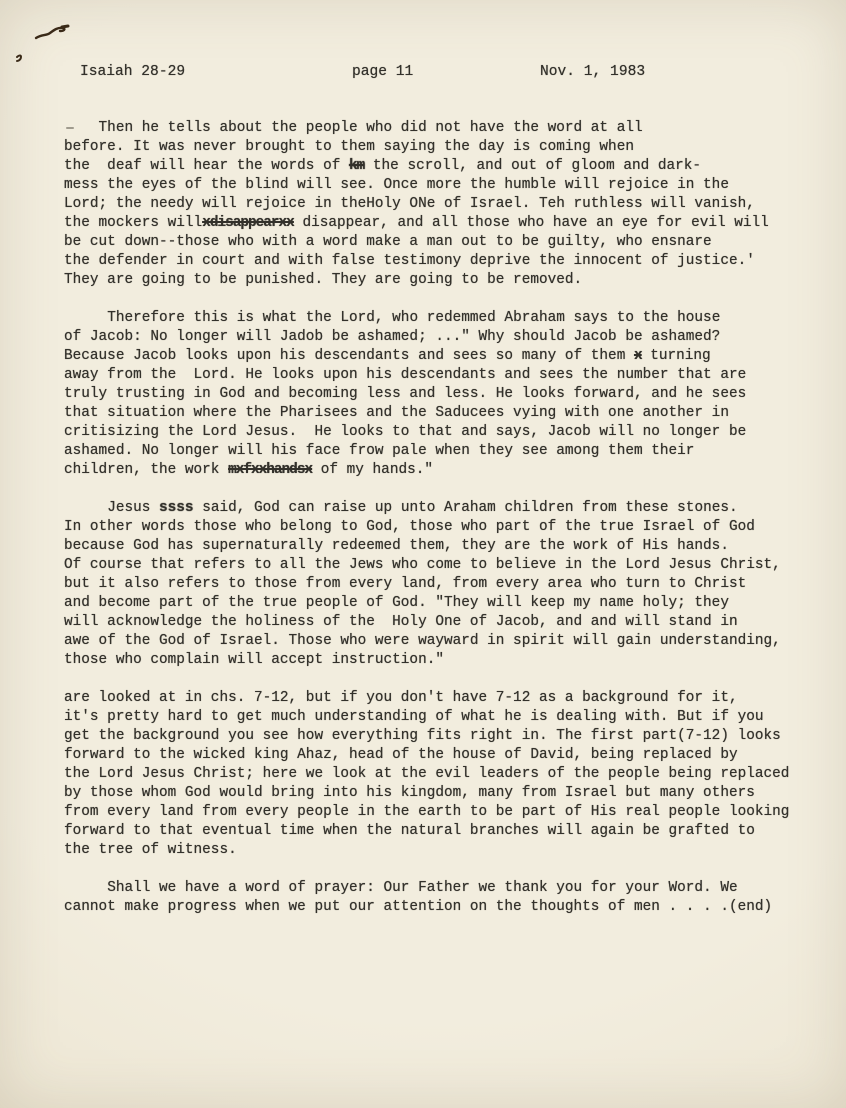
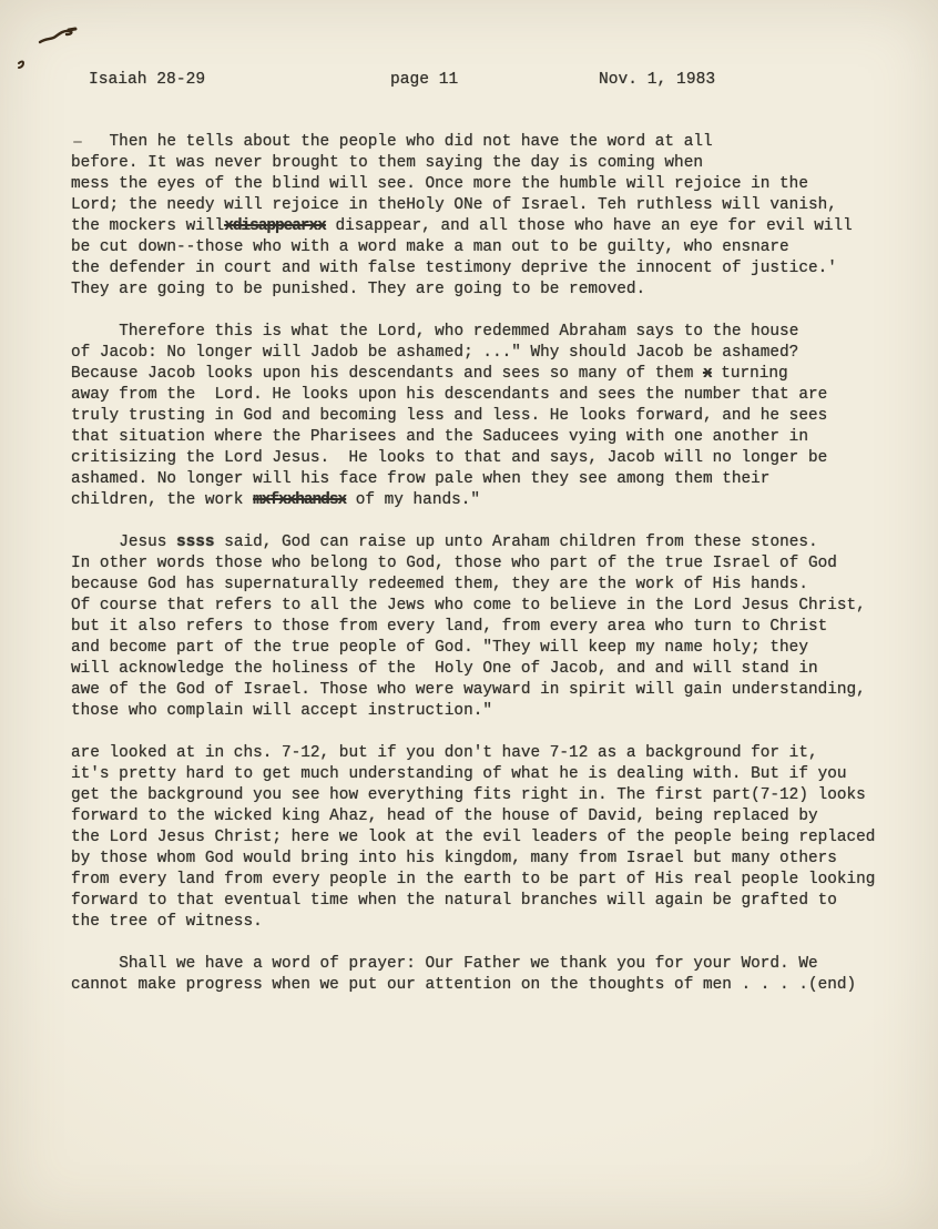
  Isaiah 28-29
  page 11
  Nov. 1, 1983
  Then he tells about the people who did not have the word at all
  before. It was never brought to them saying the day is coming when
- the deaf will hear the words of km the scroll, and out of gloom and dark-
  mess the eyes of the blind will see. Once more the humble will rejoice in the
  Lord; the needy will rejoice in theHoly ONe of Israel. Teh ruthless will vanish,
  the mockers willxdisappearxx disappear, and all those who have an eye for evil will
  be cut down--those who with a word make a man out to be guilty, who ensnare
  the defender in court and with false testimony deprive the innocent of justice.'
  They are going to be punished. They are going to be removed.
  Therefore this is what the Lord, who redemmed Abraham says to the house
  of Jacob: No longer will Jadob be ashamed; ..." Why should Jacob be ashamed?
  Because Jacob looks upon his descendants and sees so many of them x turning
  away from the Lord. He looks upon his descendants and sees the number that are
  truly trusting in God and becoming less and less. He looks forward, and he sees
  that situation where the Pharisees and the Saducees vying with one another in
  critisizing the Lord Jesus. He looks to that and says, Jacob will no longer be
  ashamed. No longer will his face frow pale when they see among them their
  children, the work mxfxxhandsx of my hands."
  Jesus ssss said, God can raise up unto Araham children from these stones.
  In other words those who belong to God, those who part of the true Israel of God
  because God has supernaturally redeemed them, they are the work of His hands.
  Of course that refers to all the Jews who come to believe in the Lord Jesus Christ,
  but it also refers to those from every land, from every area who turn to Christ
  and become part of the true people of God. "They will keep my name holy; they
  will acknowledge the holiness of the Holy One of Jacob, and and will stand in
  awe of the God of Israel. Those who were wayward in spirit will gain understanding,
  those who complain will accept instruction."
  are looked at in chs. 7-12, but if you don't have 7-12 as a background for it,
  it's pretty hard to get much understanding of what he is dealing with. But if you
  get the background you see how everything fits right in. The first part(7-12) looks
  forward to the wicked king Ahaz, head of the house of David, being replaced by
  the Lord Jesus Christ; here we look at the evil leaders of the people being replaced
  by those whom God would bring into his kingdom, many from Israel but many others
  from every land from every people in the earth to be part of His real people looking
  forward to that eventual time when the natural branches will again be grafted to
  the tree of witness.
  Shall we have a word of prayer: Our Father we thank you for your Word. We
  cannot make progress when we put our attention on the thoughts of men . . . .(end)
